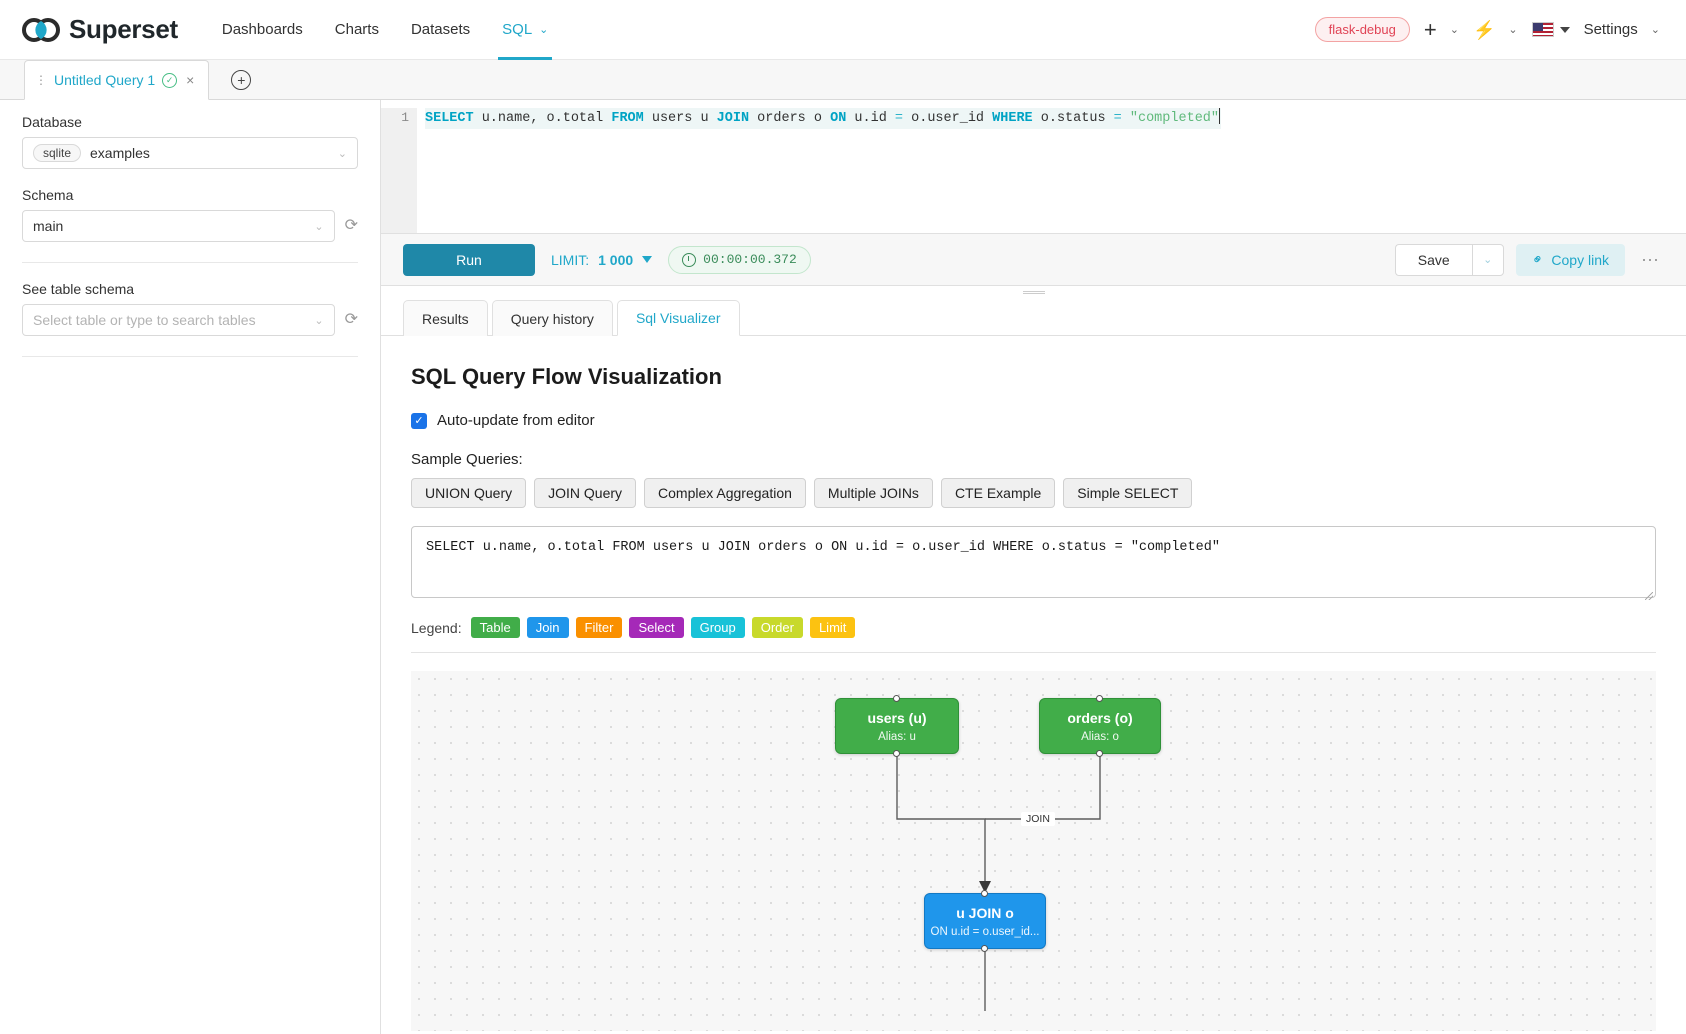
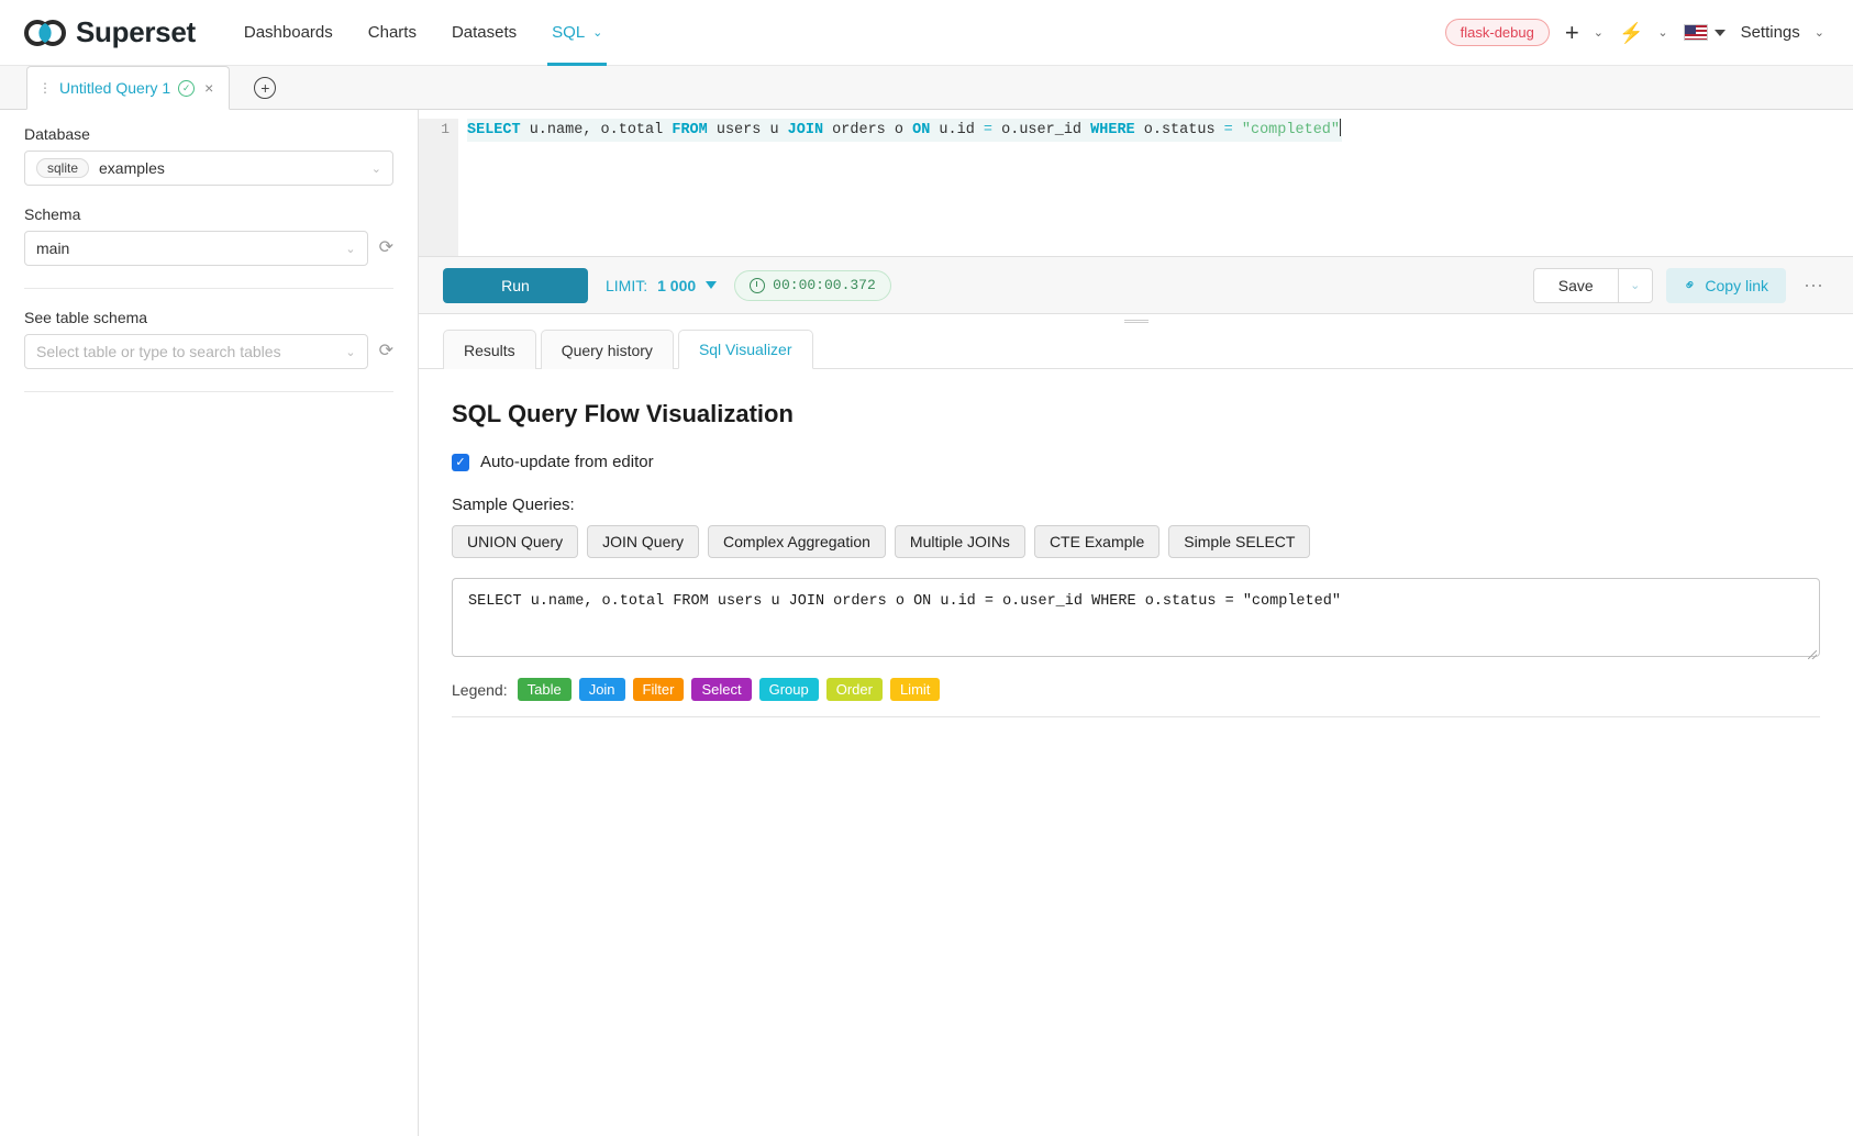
  Superset
  Dashboards
  Charts
  Datasets
  SQL
  ⌄
  flask-debug
  +
  ⌄
  ⚡
  ⌄
  Settings
  ⌄
  ⋮
  Untitled Query 1
  ✓
  ×
  +
  Database
  sqlite
  examples
  ⌄
  Schema
  main
  ⌄
  ⟳
  See table schema
  Select table or type to search tables
  ⌄
  ⟳
  1
  SELECT u.name, o.total FROM users u JOIN orders o ON u.id = o.user_id WHERE o.status = "completed"
  Run
  LIMIT:
  1 000
  00:00:00.372
  Save
  ⌄
  Copy link
  ⋯
  Results
  Query history
  Sql Visualizer
  SQL Query Flow Visualization
  ✓
  Auto-update from editor
  Sample Queries:
  UNION Query
  JOIN Query
  Complex Aggregation
  Multiple JOINs
  CTE Example
  Simple SELECT
  SELECT u.name, o.total FROM users u JOIN orders o ON u.id = o.user_id WHERE o.status = "completed"
  Legend:
  Table
  Join
  Filter
  Select
  Group
  Order
  Limit
- users (u)
- Alias: u
- orders (o)
- Alias: o
- JOIN
- u JOIN o
- ON u.id = o.user_id...
